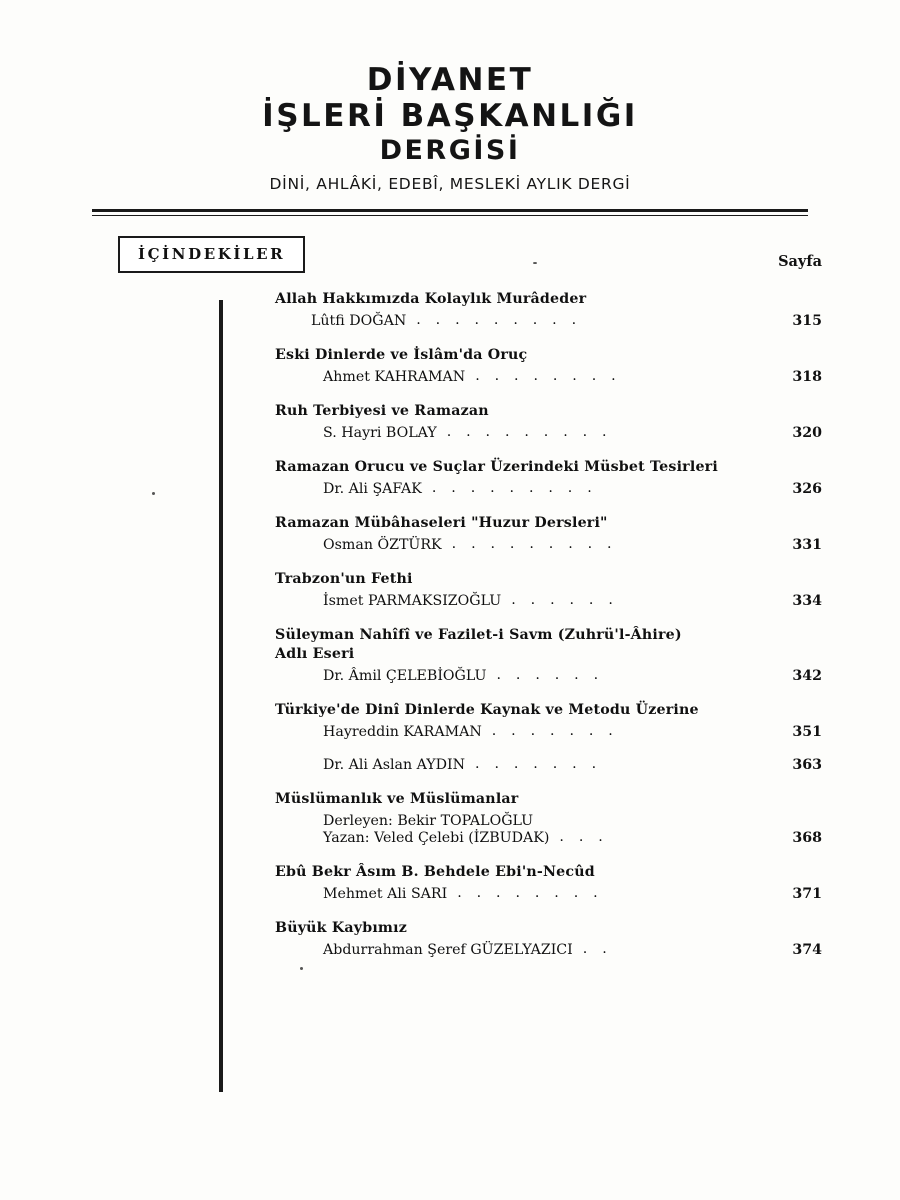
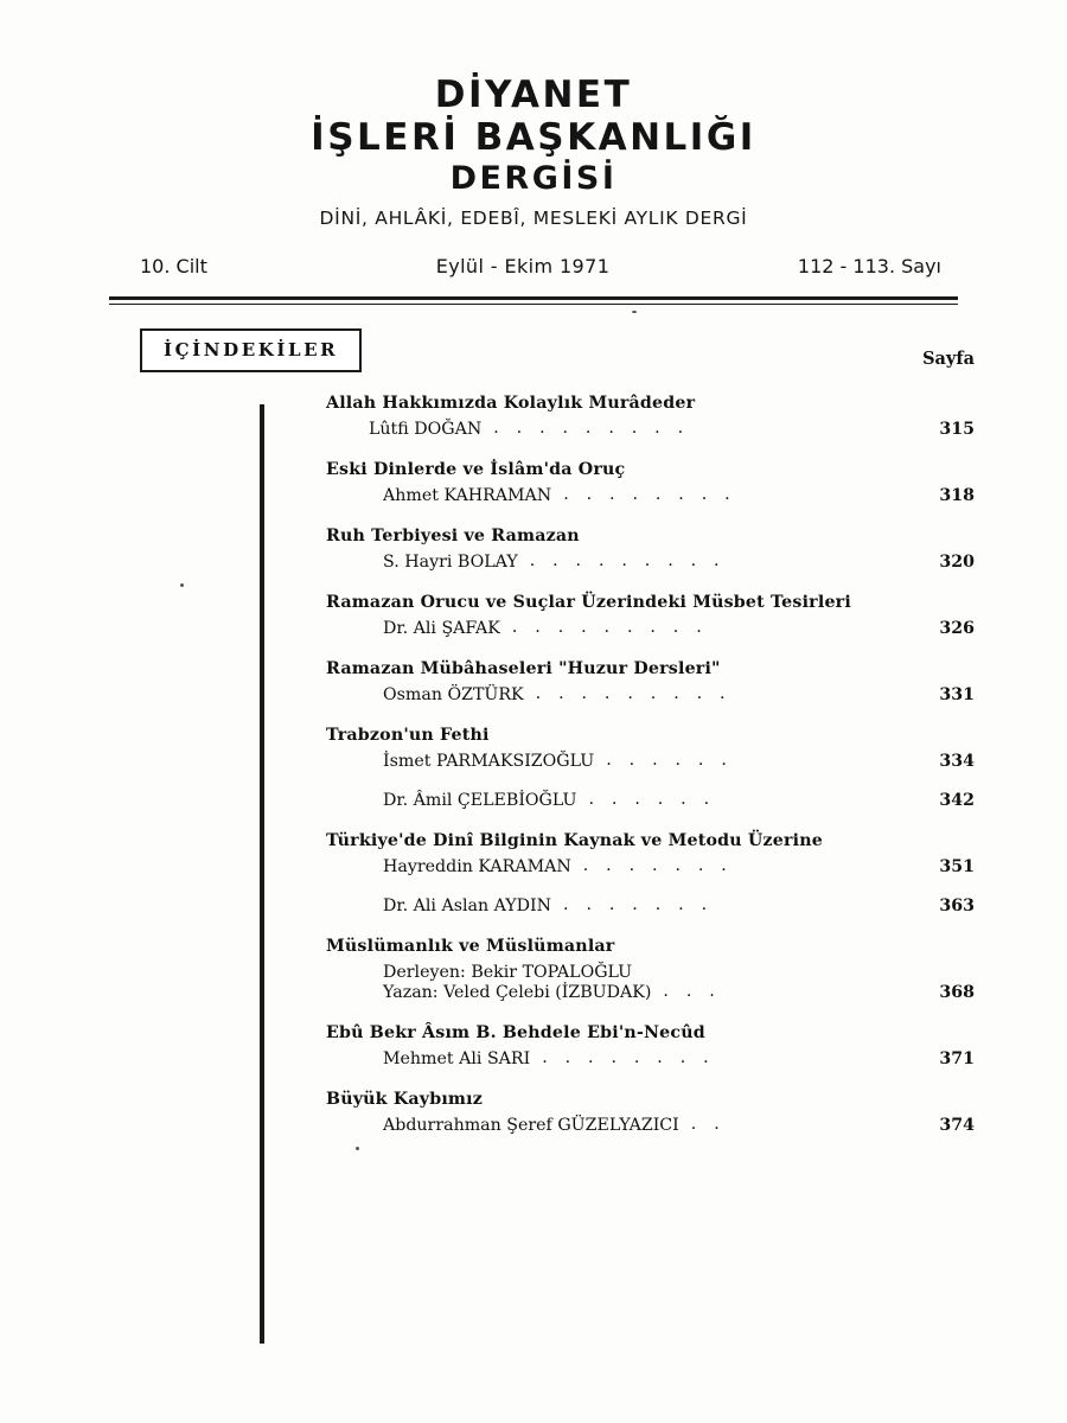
  DİYANET
  İŞLERİ BAŞKANLIĞI
  DERGİSİ
  DİNİ, AHLÂKİ, EDEBÎ, MESLEKİ AYLIK DERGİ
+ 10. Cilt
+ Eylül - Ekim 1971
+ 112 - 113. Sayı
  İÇİNDEKİLER
  Sayfa
  Allah Hakkımızda Kolaylık Murâdeder
  Lûtfi DOĞAN
  . . . . . . . . .
  315
  Eski Dinlerde ve İslâm'da Oruç
  Ahmet KAHRAMAN
  . . . . . . . .
  318
  Ruh Terbiyesi ve Ramazan
  S. Hayri BOLAY
  . . . . . . . . .
  320
  Ramazan Orucu ve Suçlar Üzerindeki Müsbet Tesirleri
  Dr. Ali ŞAFAK
  . . . . . . . . .
  326
  Ramazan Mübâhaseleri "Huzur Dersleri"
  Osman ÖZTÜRK
  . . . . . . . . .
  331
  Trabzon'un Fethi
  İsmet PARMAKSIZOĞLU
  . . . . . .
  334
- Süleyman Nahîfî ve Fazilet-i Savm (Zuhrü'l-Âhire)
- Adlı Eseri
  Dr. Âmil ÇELEBİOĞLU
  . . . . . .
  342
- Türkiye'de Dinî Dinlerde Kaynak ve Metodu Üzerine
+ Türkiye'de Dinî Bilginin Kaynak ve Metodu Üzerine
  Hayreddin KARAMAN
  . . . . . . .
  351
  Dr. Ali Aslan AYDIN
  . . . . . . .
  363
  Müslümanlık ve Müslümanlar
  Derleyen: Bekir TOPALOĞLU
  Yazan: Veled Çelebi (İZBUDAK)
  . . .
  368
  Ebû Bekr Âsım B. Behdele Ebi'n-Necûd
  Mehmet Ali SARI
  . . . . . . . .
  371
  Büyük Kaybımız
  Abdurrahman Şeref GÜZELYAZICI
  . .
  374
